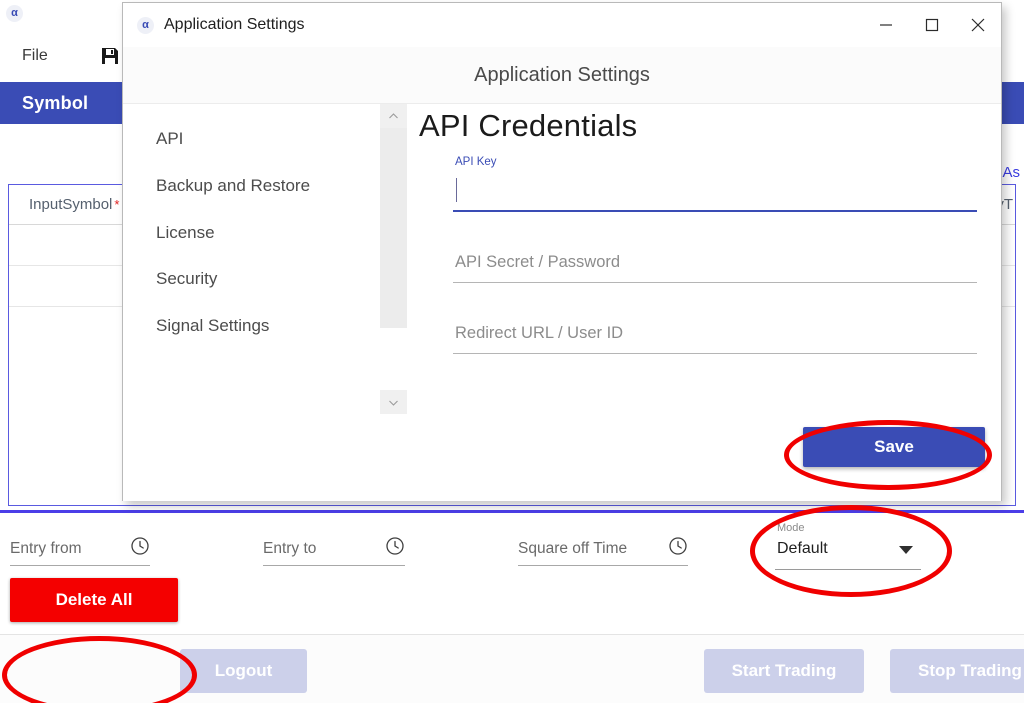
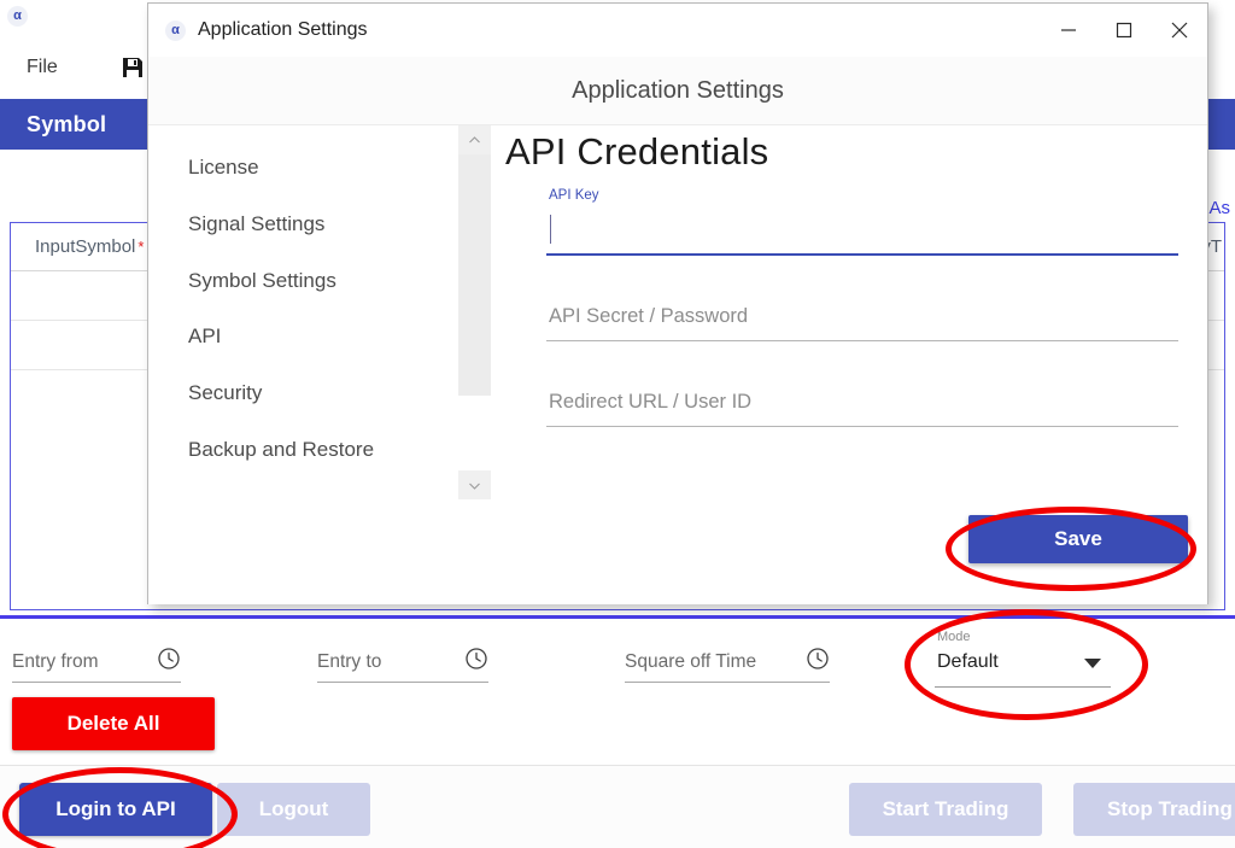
  α
  File
  Symbol
  As
  InputSymbol
  *
  Entry from
  Entry to
  Square off Time
  Mode
  Default
  Delete All
+ Login to API
  Logout
  Start Trading
  Stop Trading
  α
  Application Settings
  Application Settings
- API
+ License
- Backup and Restore
+ Signal Settings
+ Symbol Settings
- License
+ API
  Security
- Signal Settings
+ Backup and Restore
  API Credentials
  API Key
  API Secret / Password
  Redirect URL / User ID
  Save
